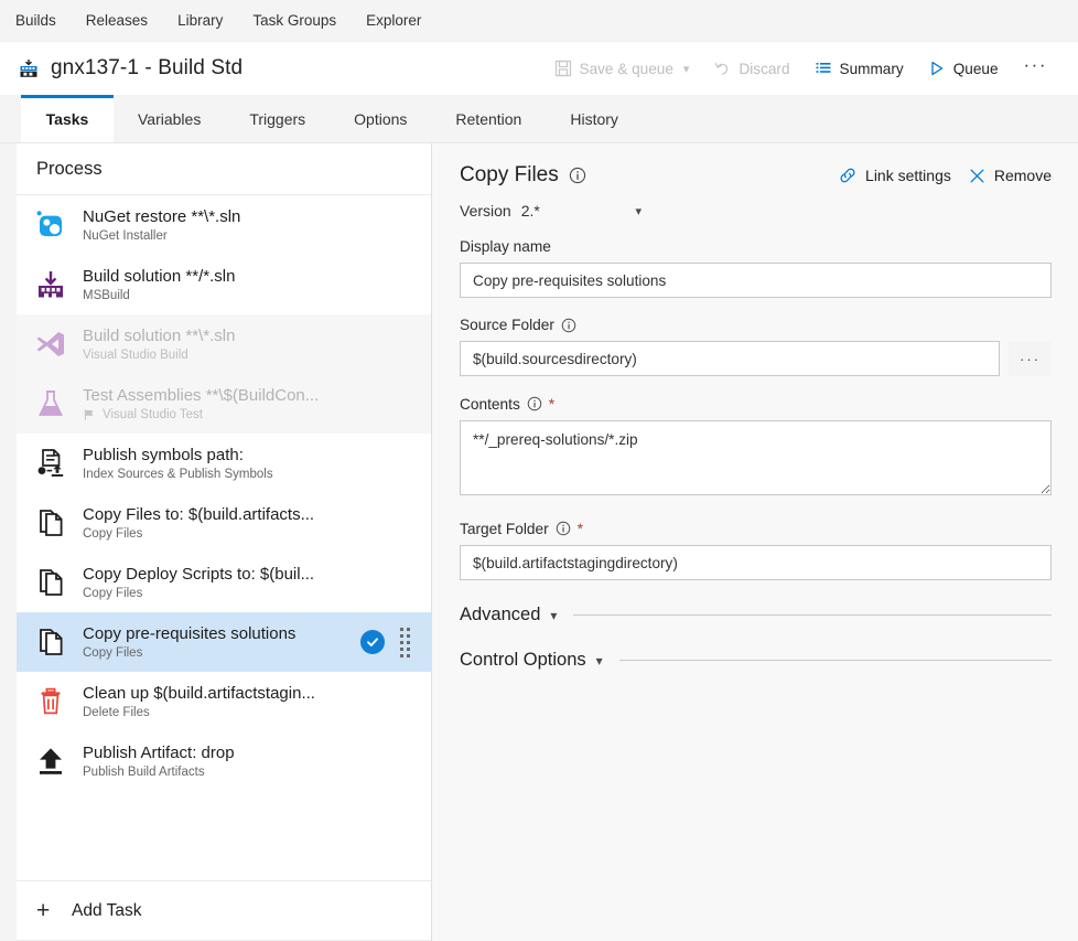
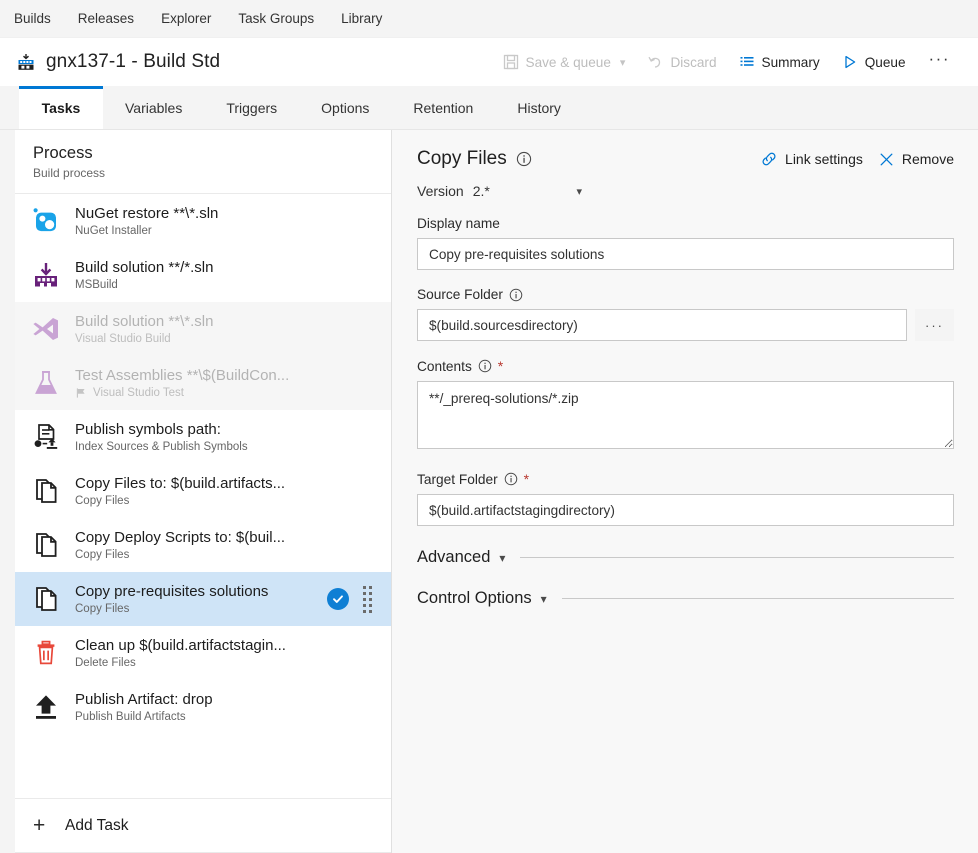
  Builds
  Releases
- Library
+ Explorer
  Task Groups
- Explorer
+ Library
  gnx137-1 - Build Std
  Save & queue
  ▾
  Discard
  Summary
  Queue
  ···
  Tasks
  Variables
  Triggers
  Options
  Retention
  History
  Process
+ Build process
  NuGet restore **\*.sln
  NuGet Installer
  Build solution **/*.sln
  MSBuild
  Build solution **\*.sln
  Visual Studio Build
  Test Assemblies **\$(BuildCon...
  Visual Studio Test
  Publish symbols path:
  Index Sources & Publish Symbols
  Copy Files to: $(build.artifacts...
  Copy Files
  Copy Deploy Scripts to: $(buil...
  Copy Files
  Copy pre-requisites solutions
  Copy Files
  Clean up $(build.artifactstagin...
  Delete Files
  Publish Artifact: drop
  Publish Build Artifacts
  +
  Add Task
  Copy Files
  Link settings
  Remove
  Version
  2.*
  ▾
  Display name
  Copy pre-requisites solutions
  Source Folder
  $(build.sourcesdirectory)
  ···
  Contents
  *
  **/_prereq-solutions/*.zip
  Target Folder
  *
  $(build.artifactstagingdirectory)
  Advanced
  ▾
  Control Options
  ▾
